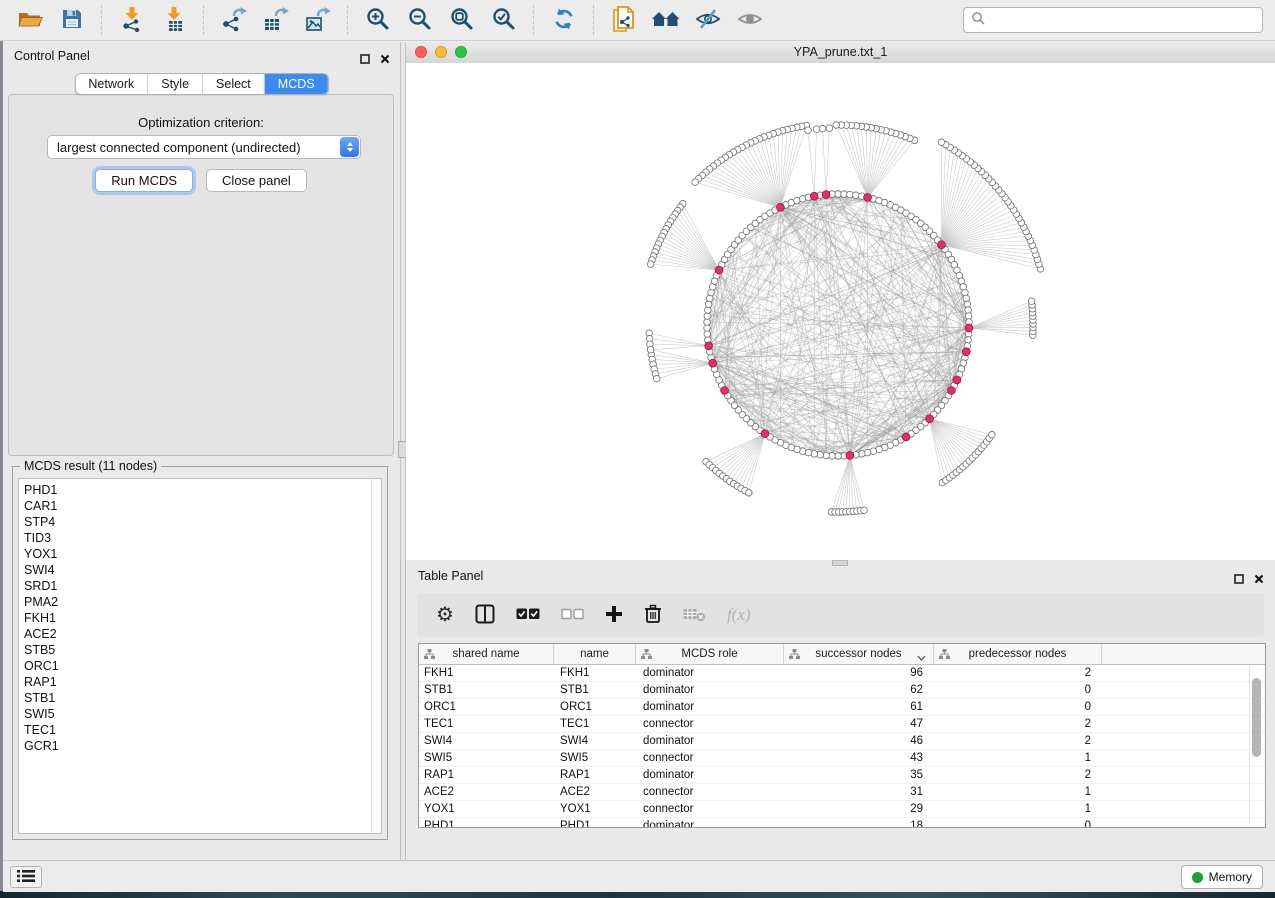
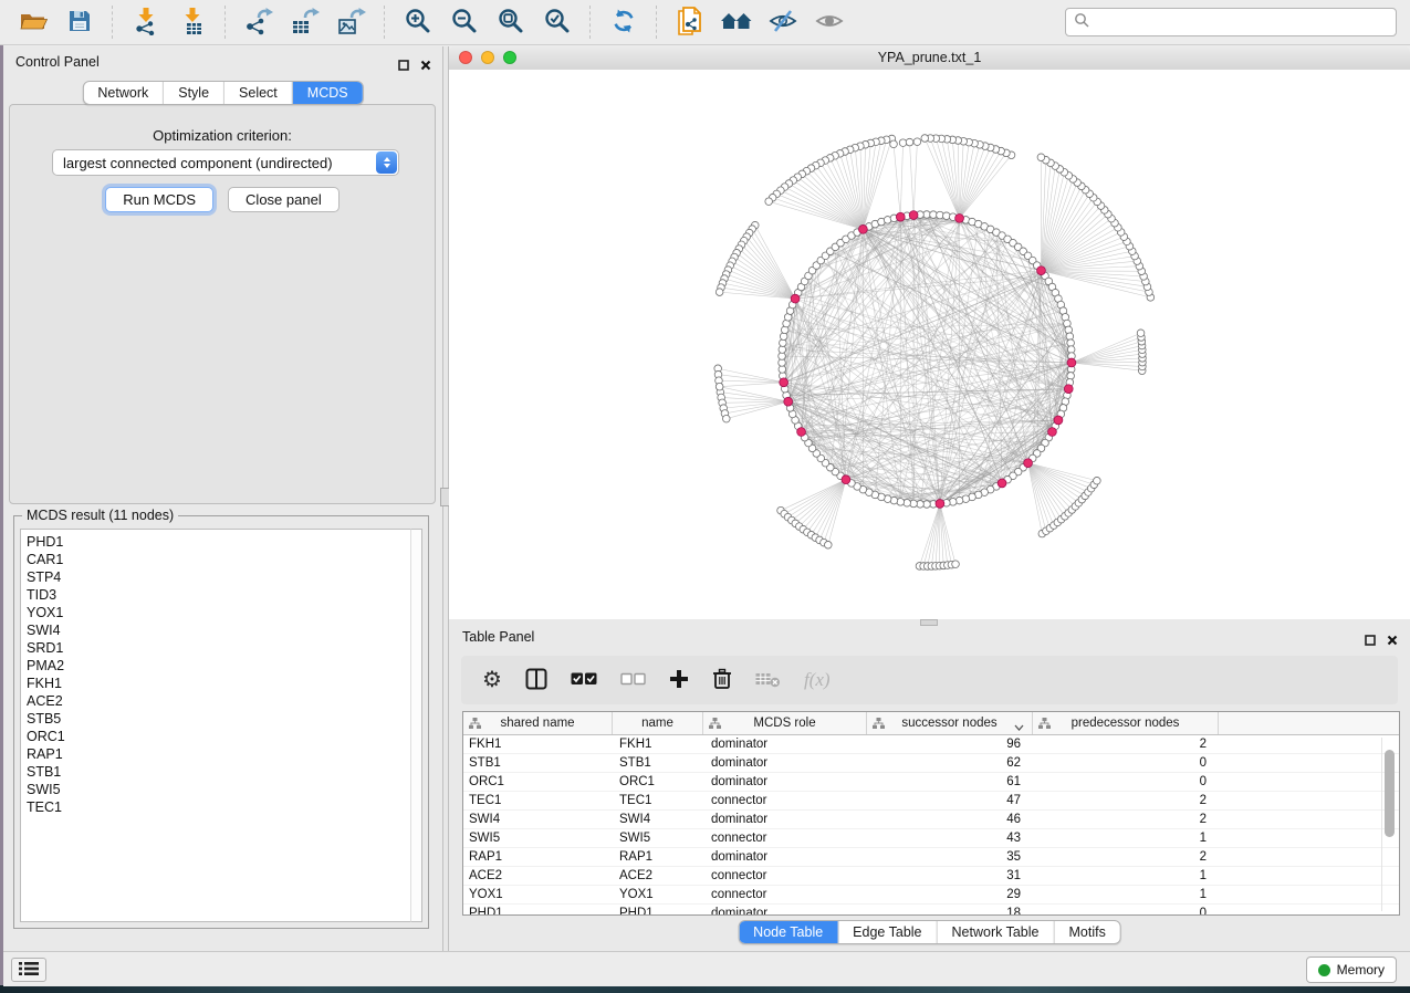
  Control Panel
  Network
  Style
  Select
  MCDS
  Optimization criterion:
  largest connected component (undirected)
  Run MCDS
  Close panel
  MCDS result (11 nodes)
  PHD1
  CAR1
  STP4
  TID3
  YOX1
  SWI4
  SRD1
  PMA2
  FKH1
  ACE2
  STB5
  ORC1
  RAP1
  STB1
  SWI5
  TEC1
- GCR1
  YPA_prune.txt_1
  Table Panel
  ⚙
  f(x)
  shared name
  name
  MCDS role
  successor nodes
  predecessor nodes
  FKH1
  FKH1
  dominator
  96
  2
  STB1
  STB1
  dominator
  62
  0
  ORC1
  ORC1
  dominator
  61
  0
  TEC1
  TEC1
  connector
  47
  2
  SWI4
  SWI4
  dominator
  46
  2
  SWI5
  SWI5
  connector
  43
  1
  RAP1
  RAP1
  dominator
  35
  2
  ACE2
  ACE2
  connector
  31
  1
  YOX1
  YOX1
  connector
  29
  1
  PHD1
  PHD1
  dominator
  18
  0
+ Node Table
+ Edge Table
+ Network Table
+ Motifs
  Memory
